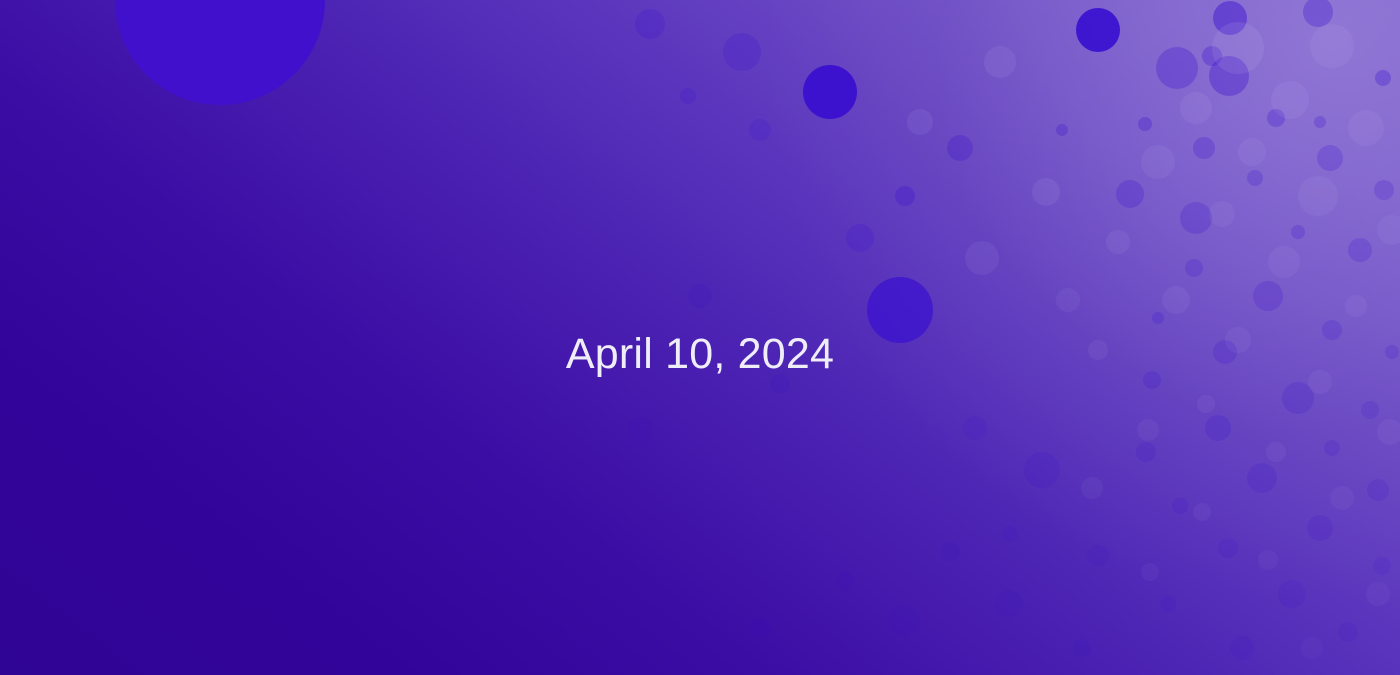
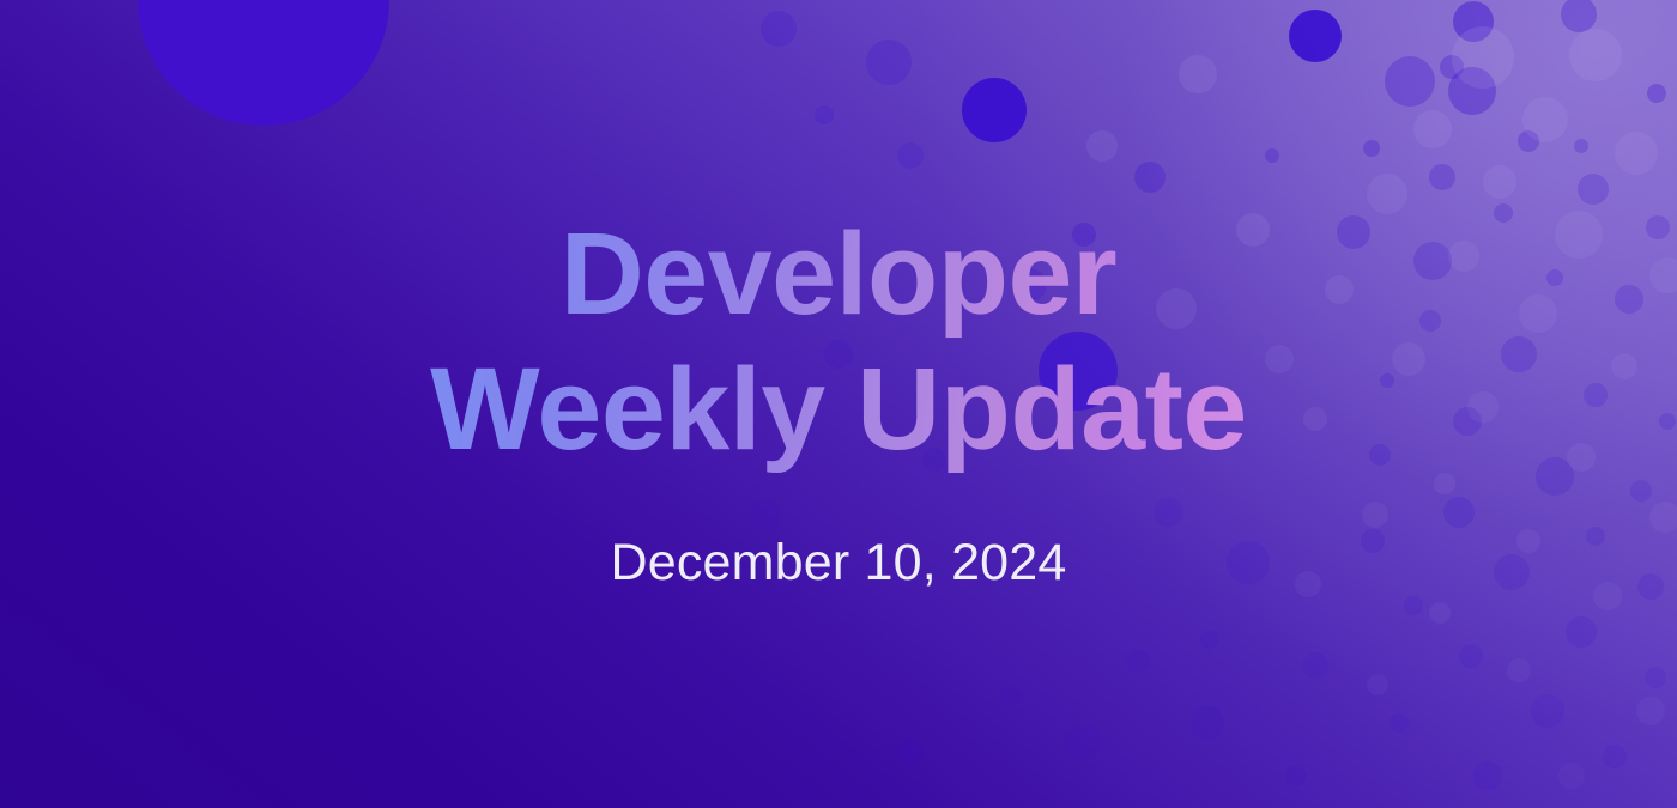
+ Developer
+ Weekly Update
- April 10, 2024
+ December 10, 2024
